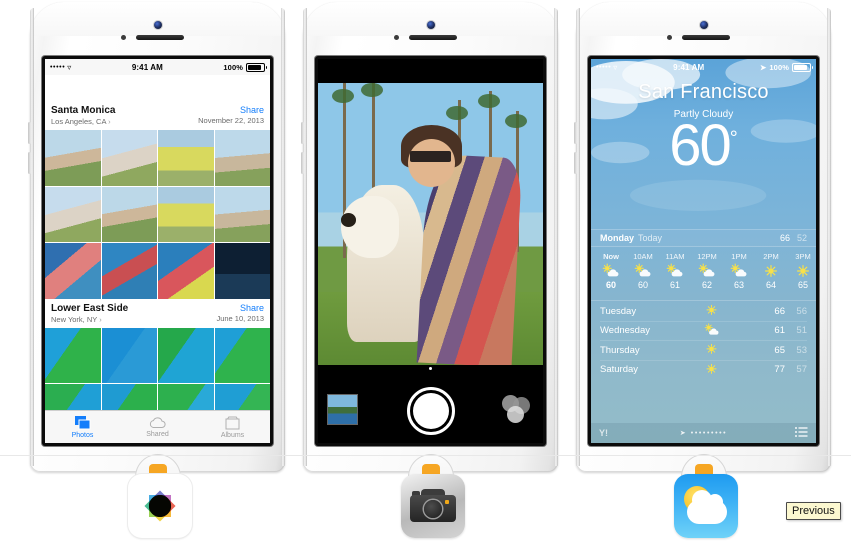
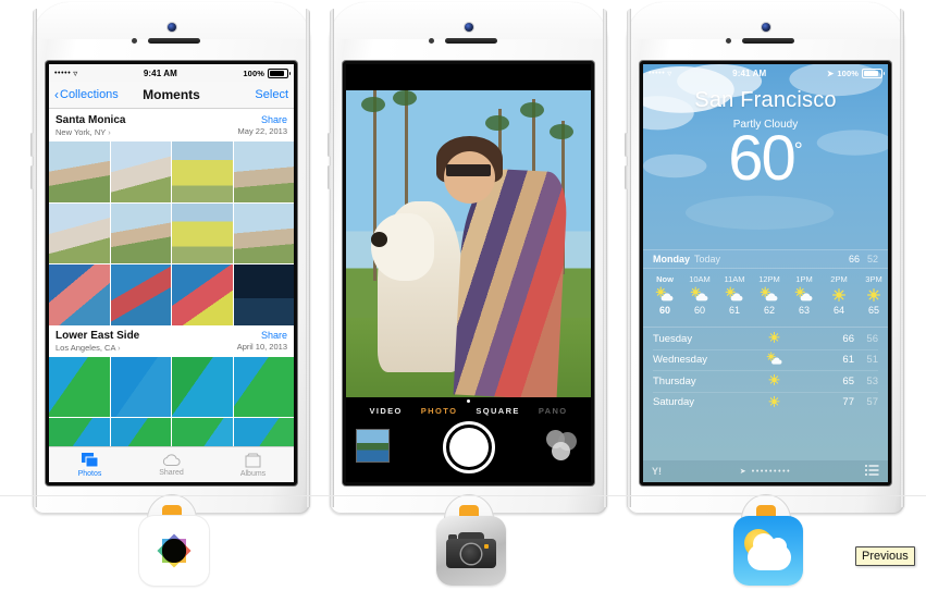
  ▿
  9:41 AM
  100%
+ ‹
+ Collections
+ Moments
+ Select
  Santa Monica
- Los Angeles, CA ›
+ New York, NY ›
  Share
- November 22, 2013
+ May 22, 2013
  Lower East Side
- New York, NY ›
+ Los Angeles, CA ›
  Share
- June 10, 2013
+ April 10, 2013
+ VIDEO
+ PHOTO
+ SQUARE
+ PANO
  9:41 AM
  ➤
  100%
  San Francisco
  Partly Cloudy
  60°
  Monday
  Today
  66
  52
  Now
  60
  10AM
  60
  11AM
  61
  12PM
  62
  1PM
  63
  2PM
  64
  3PM
  65
  Tuesday
  66
  56
  Wednesday
  61
  51
  Thursday
  65
  53
  Saturday
  77
  57
  Y!
  Previous
